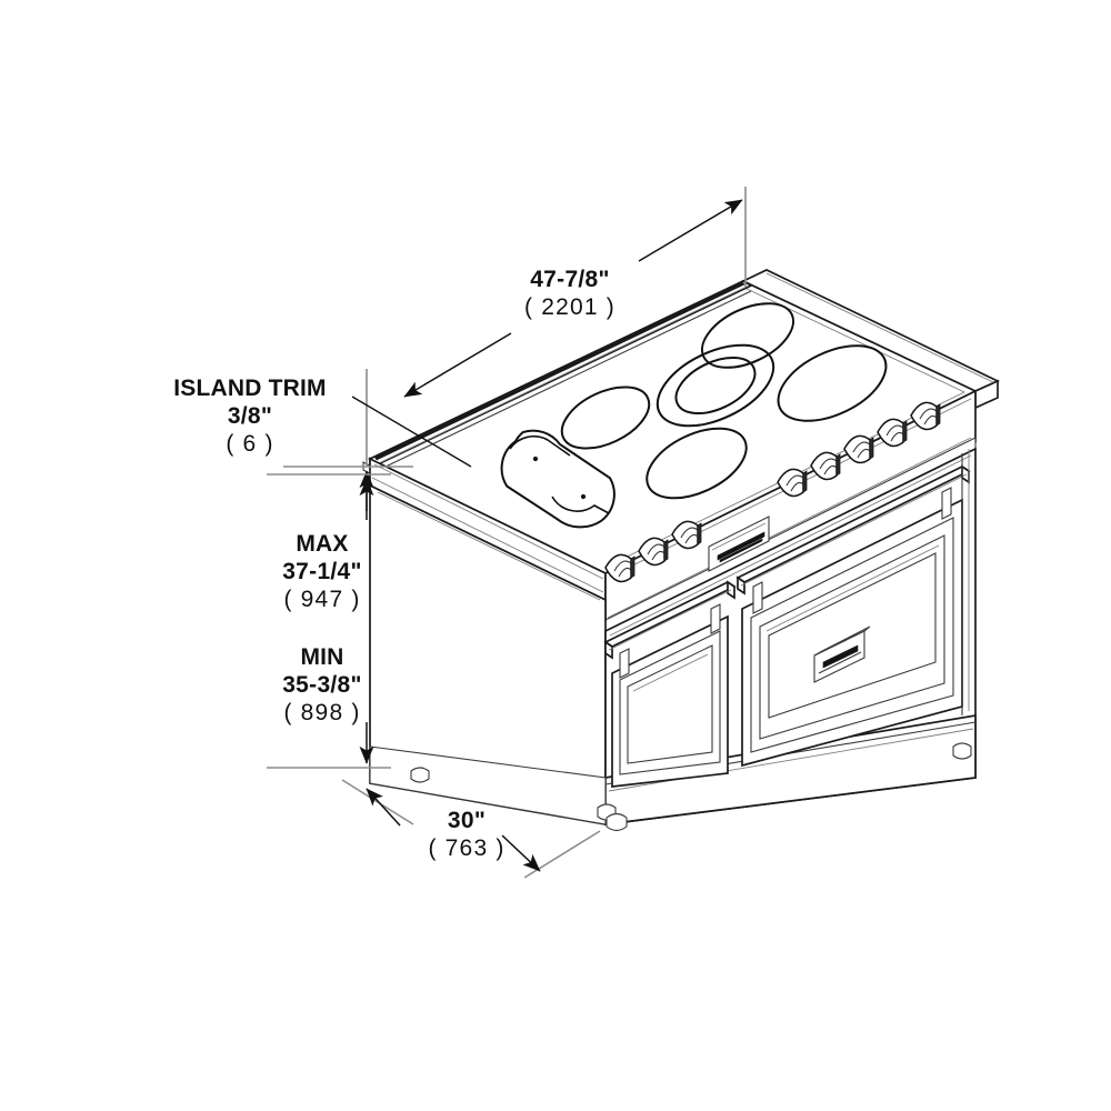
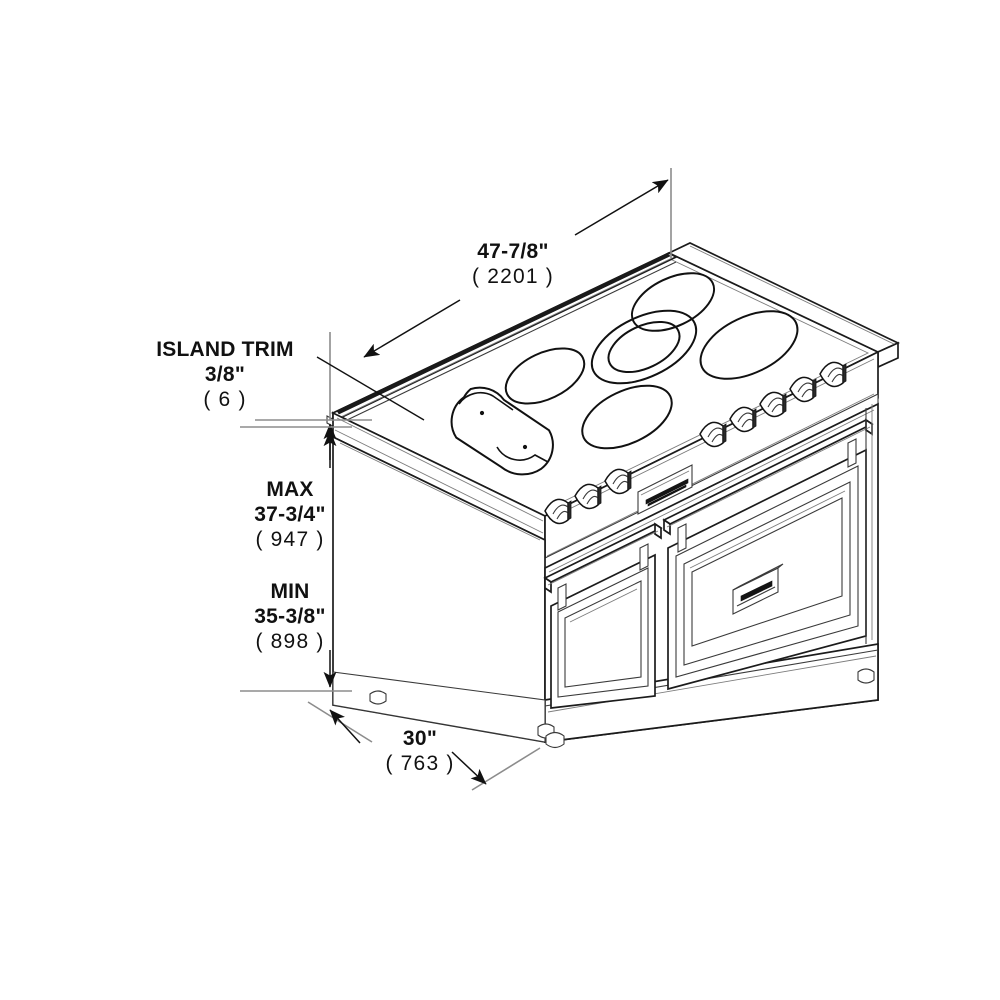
  47-7/8"
  ( 2201 )
  ISLAND TRIM
  3/8"
  ( 6 )
  MAX
- 37-1/4"
+ 37-3/4"
  ( 947 )
  MIN
  35-3/8"
  ( 898 )
  30"
  ( 763 )
